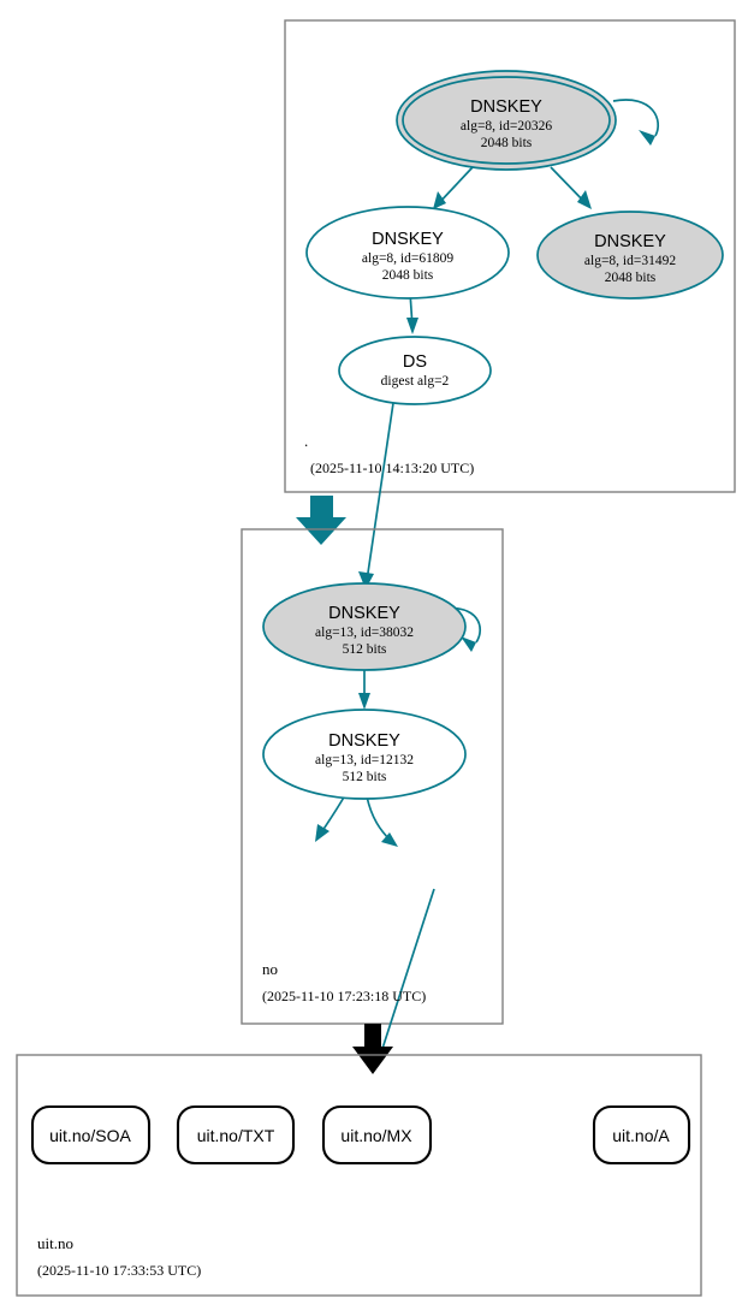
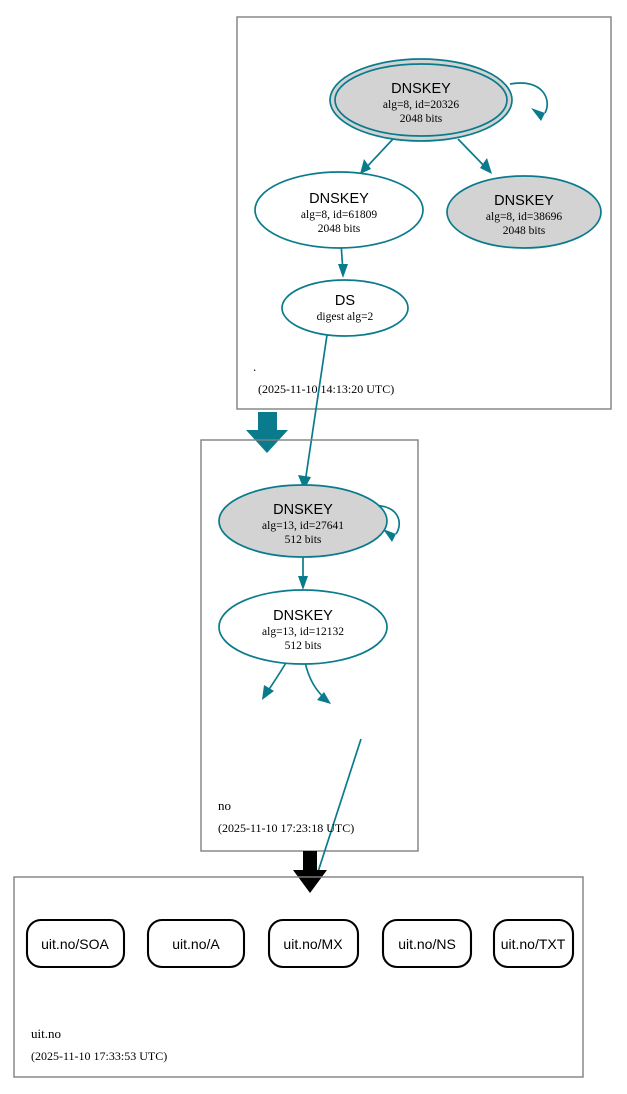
  DNSKEY
  alg=8, id=20326
  2048 bits
  DNSKEY
  alg=8, id=61809
  2048 bits
  DNSKEY
- alg=8, id=31492
+ alg=8, id=38696
  2048 bits
  DS
  digest alg=2
  .
  (2025-11-10 14:13:20 UTC)
  DNSKEY
- alg=13, id=38032
+ alg=13, id=27641
  512 bits
  DNSKEY
  alg=13, id=12132
  512 bits
  no
  (2025-11-10 17:23:18 UTC)
  uit.no/SOA
- uit.no/TXT
+ uit.no/A
  uit.no/MX
+ uit.no/NS
- uit.no/A
+ uit.no/TXT
  uit.no
  (2025-11-10 17:33:53 UTC)
